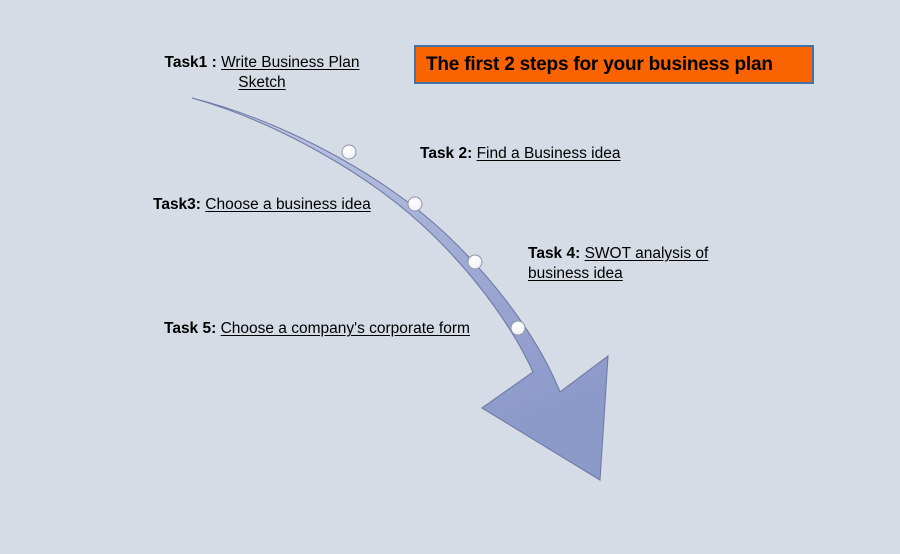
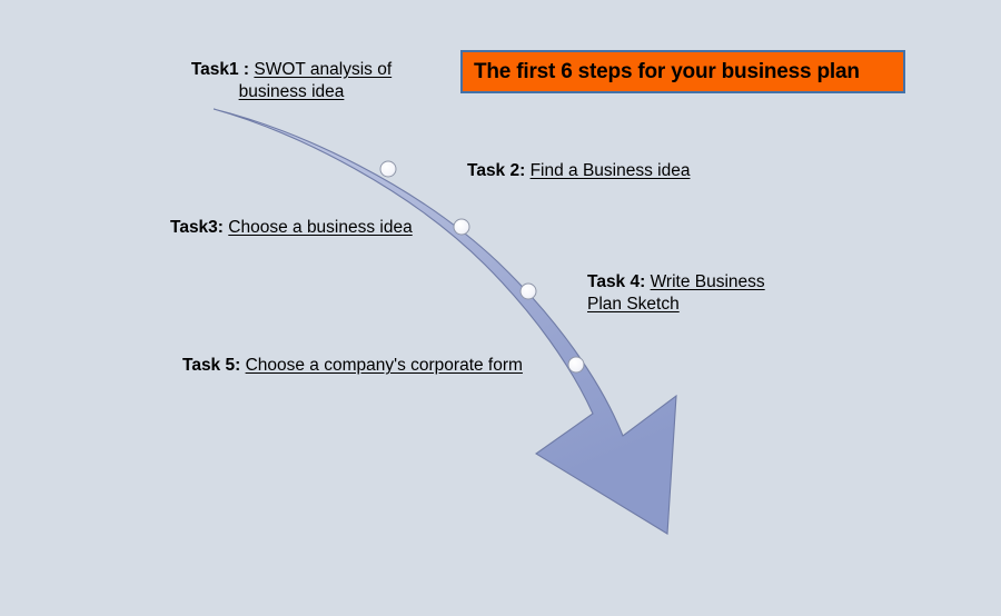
- The first 2 steps for your business plan
+ The first 6 steps for your business plan
- Task1 : Write Business Plan Sketch
+ Task1 : SWOT analysis of business idea
  Task 2: Find a Business idea
  Task3: Choose a business idea
- Task 4: SWOT analysis of business idea
+ Task 4: Write Business Plan Sketch
  Task 5: Choose a company's corporate form
